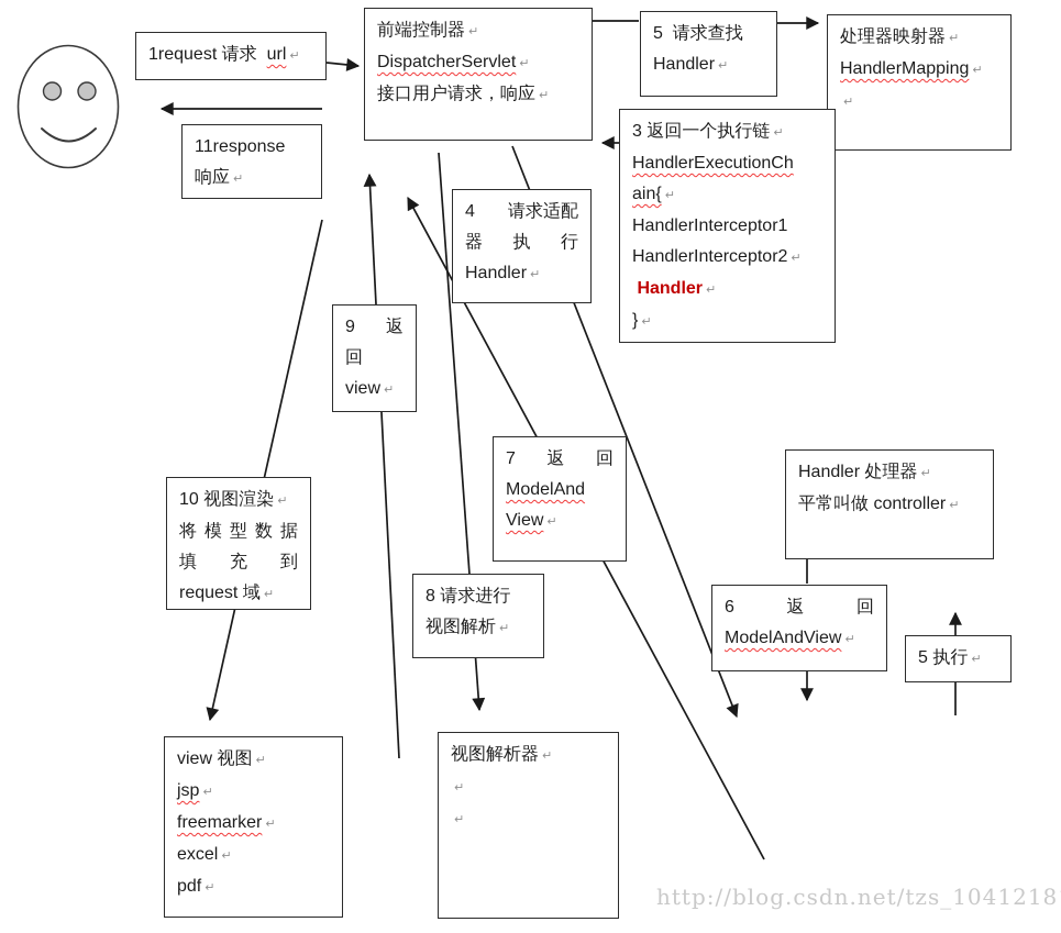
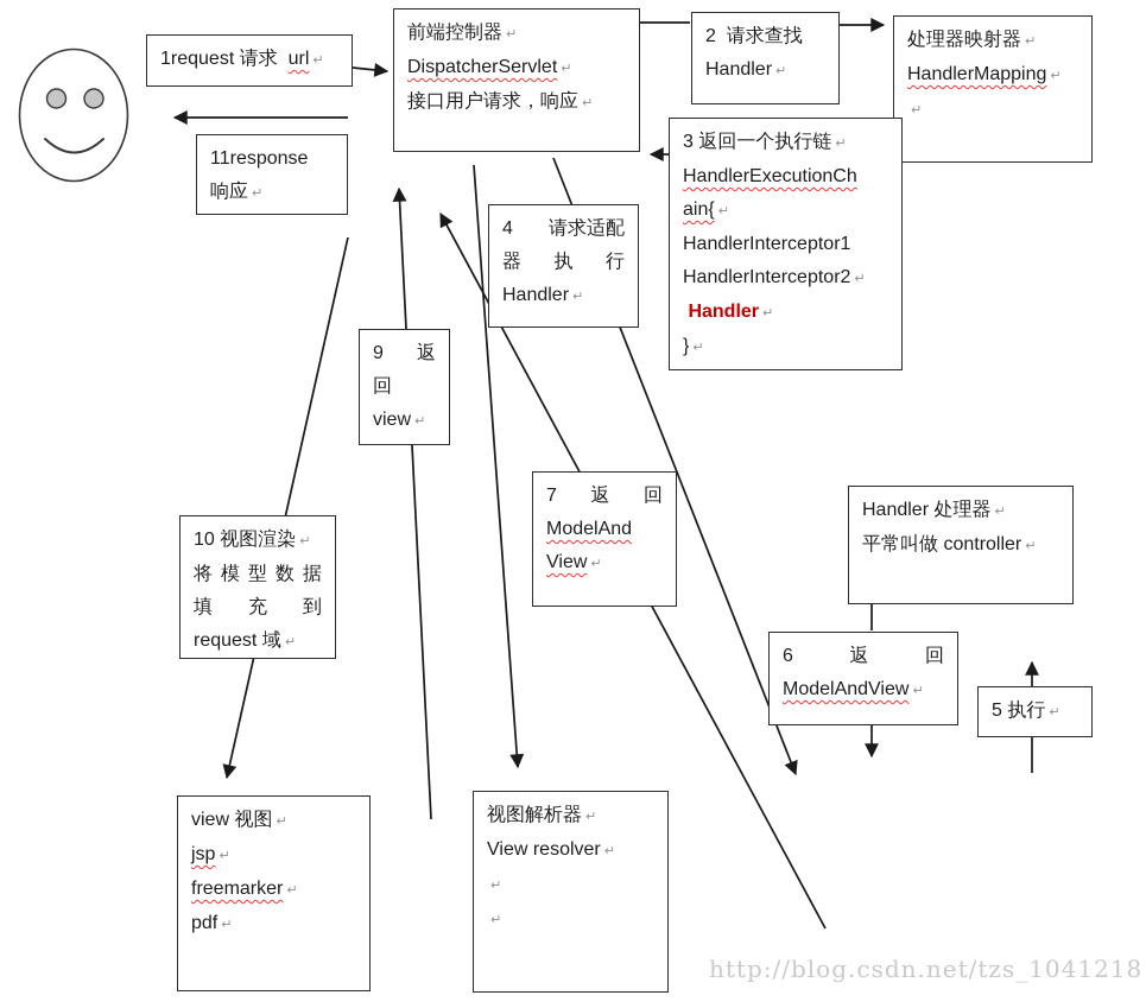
  http://blog.csdn.net/tzs_1041218
  1request 请求 url ↵
  前端控制器 ↵
  DispatcherServlet ↵
  接口用户请求，响应 ↵
- 5 请求查找
+ 2 请求查找
  Handler ↵
  处理器映射器 ↵
  HandlerMapping ↵
  ↵
  3 返回一个执行链 ↵
  HandlerExecutionCh
  ain{ ↵
  HandlerInterceptor1
  HandlerInterceptor2 ↵
  Handler ↵
  } ↵
  11response
  响应 ↵
  4
  请求适配
  器
  执
  行
  Handler ↵
  9
  返
  回
  view ↵
  7
  返
  回
  ModelAnd
  View ↵
  Handler 处理器 ↵
  平常叫做 controller ↵
  10 视图渲染 ↵
  将
  模
  型
  数
  据
  填
  充
  到
  request 域 ↵
- 8 请求进行
- 视图解析 ↵
  6
  返
  回
  ModelAndView ↵
  5 执行 ↵
  view 视图 ↵
  jsp ↵
  freemarker ↵
- excel ↵
  pdf ↵
  视图解析器 ↵
+ View resolver ↵
  ↵
  ↵
